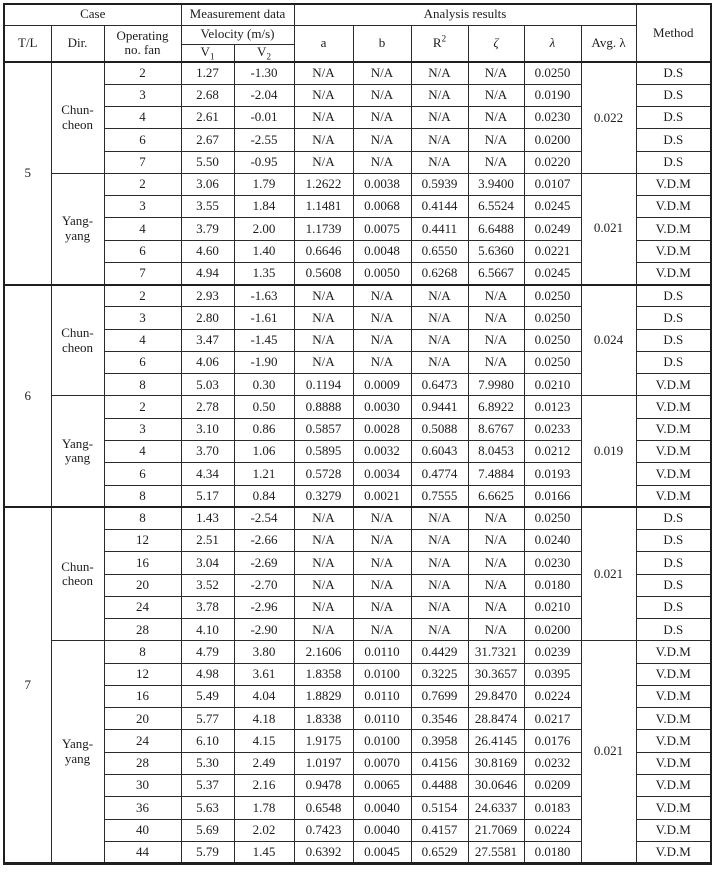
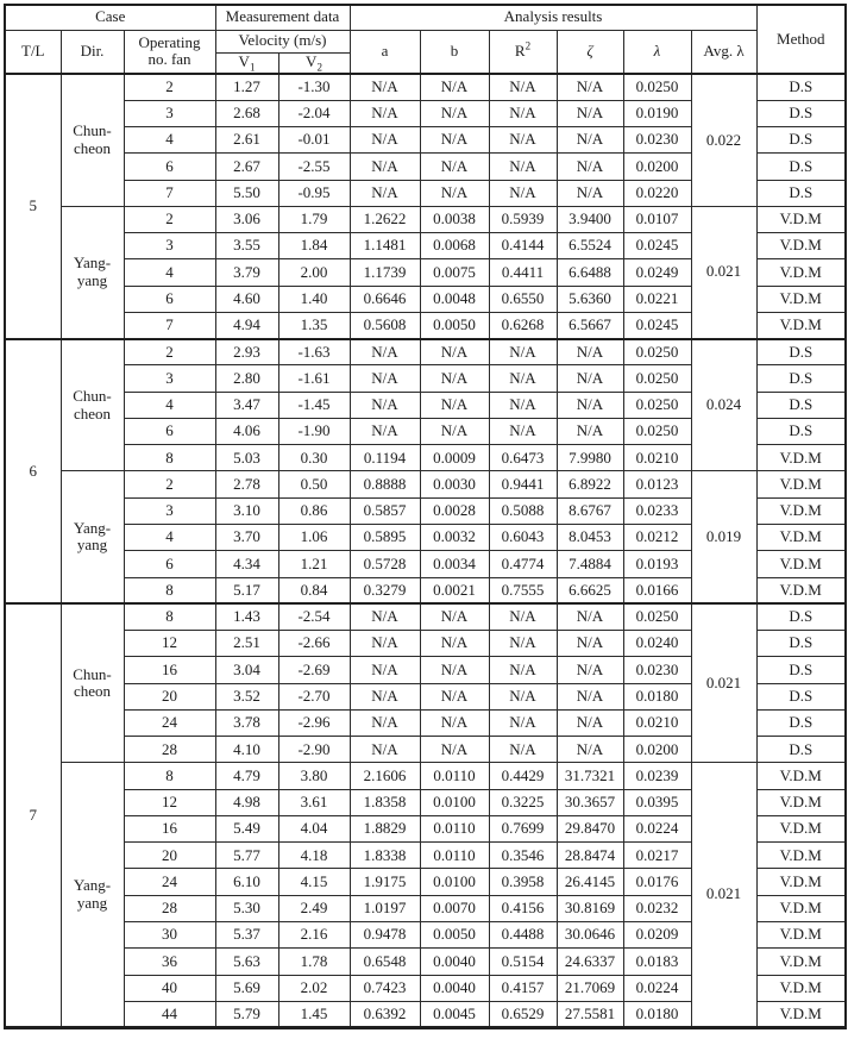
  Case	Measurement data	Analysis results	Method
  T/L	Dir.	Operating no. fan	Velocity (m/s)	a	b	R2	ζ	λ	Avg. λ
  V1	V2
  5	Chun- cheon	2	1.27	-1.30	N/A	N/A	N/A	N/A	0.0250	0.022	D.S
  3	2.68	-2.04	N/A	N/A	N/A	N/A	0.0190	D.S
  4	2.61	-0.01	N/A	N/A	N/A	N/A	0.0230	D.S
  6	2.67	-2.55	N/A	N/A	N/A	N/A	0.0200	D.S
  7	5.50	-0.95	N/A	N/A	N/A	N/A	0.0220	D.S
  Yang- yang	2	3.06	1.79	1.2622	0.0038	0.5939	3.9400	0.0107	0.021	V.D.M
  3	3.55	1.84	1.1481	0.0068	0.4144	6.5524	0.0245	V.D.M
  4	3.79	2.00	1.1739	0.0075	0.4411	6.6488	0.0249	V.D.M
  6	4.60	1.40	0.6646	0.0048	0.6550	5.6360	0.0221	V.D.M
  7	4.94	1.35	0.5608	0.0050	0.6268	6.5667	0.0245	V.D.M
  6	Chun- cheon	2	2.93	-1.63	N/A	N/A	N/A	N/A	0.0250	0.024	D.S
  3	2.80	-1.61	N/A	N/A	N/A	N/A	0.0250	D.S
  4	3.47	-1.45	N/A	N/A	N/A	N/A	0.0250	D.S
  6	4.06	-1.90	N/A	N/A	N/A	N/A	0.0250	D.S
  8	5.03	0.30	0.1194	0.0009	0.6473	7.9980	0.0210	V.D.M
  Yang- yang	2	2.78	0.50	0.8888	0.0030	0.9441	6.8922	0.0123	0.019	V.D.M
  3	3.10	0.86	0.5857	0.0028	0.5088	8.6767	0.0233	V.D.M
  4	3.70	1.06	0.5895	0.0032	0.6043	8.0453	0.0212	V.D.M
  6	4.34	1.21	0.5728	0.0034	0.4774	7.4884	0.0193	V.D.M
  8	5.17	0.84	0.3279	0.0021	0.7555	6.6625	0.0166	V.D.M
  7	Chun- cheon	8	1.43	-2.54	N/A	N/A	N/A	N/A	0.0250	0.021	D.S
  12	2.51	-2.66	N/A	N/A	N/A	N/A	0.0240	D.S
  16	3.04	-2.69	N/A	N/A	N/A	N/A	0.0230	D.S
  20	3.52	-2.70	N/A	N/A	N/A	N/A	0.0180	D.S
  24	3.78	-2.96	N/A	N/A	N/A	N/A	0.0210	D.S
  28	4.10	-2.90	N/A	N/A	N/A	N/A	0.0200	D.S
  Yang- yang	8	4.79	3.80	2.1606	0.0110	0.4429	31.7321	0.0239	0.021	V.D.M
  12	4.98	3.61	1.8358	0.0100	0.3225	30.3657	0.0395	V.D.M
  16	5.49	4.04	1.8829	0.0110	0.7699	29.8470	0.0224	V.D.M
  20	5.77	4.18	1.8338	0.0110	0.3546	28.8474	0.0217	V.D.M
  24	6.10	4.15	1.9175	0.0100	0.3958	26.4145	0.0176	V.D.M
  28	5.30	2.49	1.0197	0.0070	0.4156	30.8169	0.0232	V.D.M
- 30	5.37	2.16	0.9478	0.0065	0.4488	30.0646	0.0209	V.D.M
+ 30	5.37	2.16	0.9478	0.0050	0.4488	30.0646	0.0209	V.D.M
  36	5.63	1.78	0.6548	0.0040	0.5154	24.6337	0.0183	V.D.M
  40	5.69	2.02	0.7423	0.0040	0.4157	21.7069	0.0224	V.D.M
  44	5.79	1.45	0.6392	0.0045	0.6529	27.5581	0.0180	V.D.M
